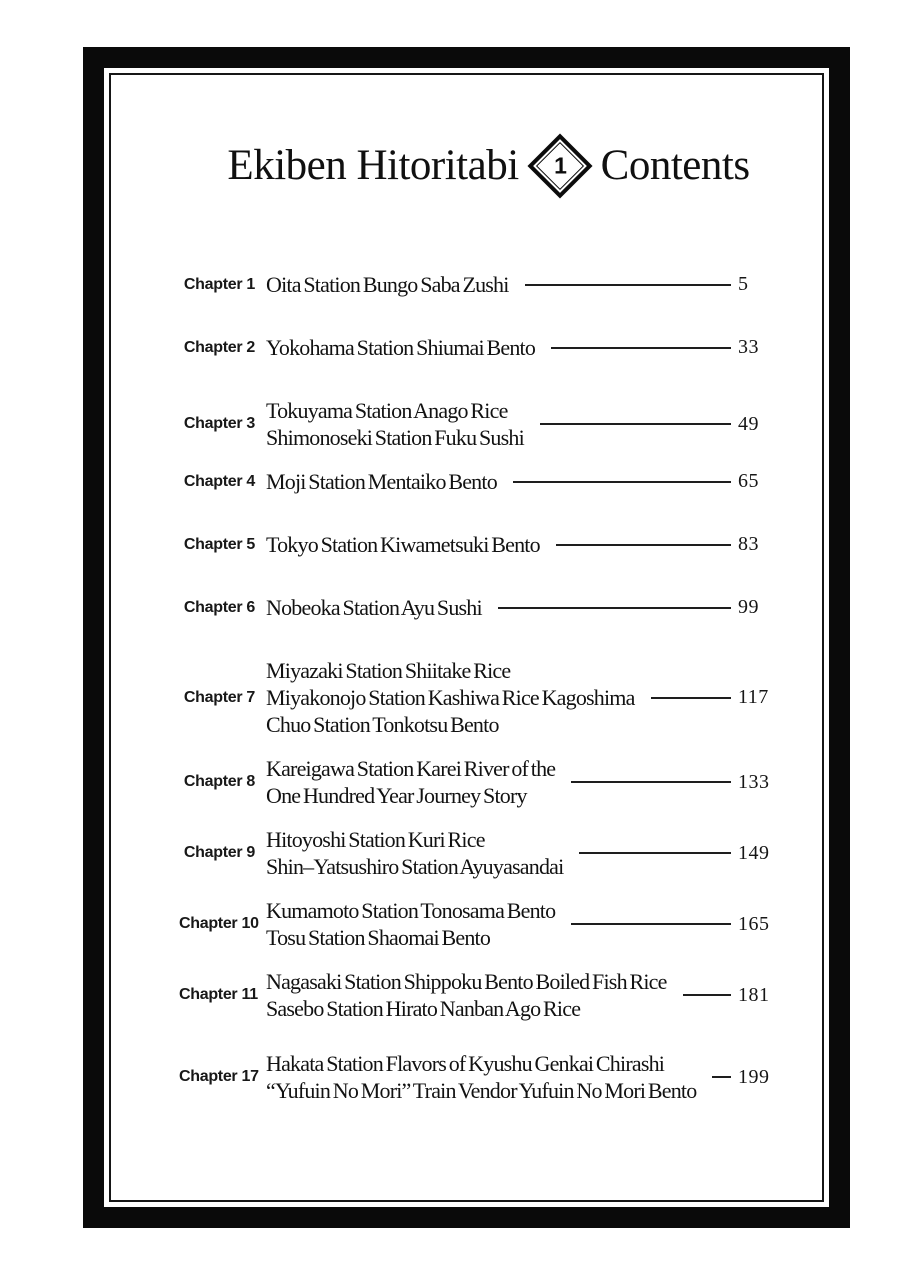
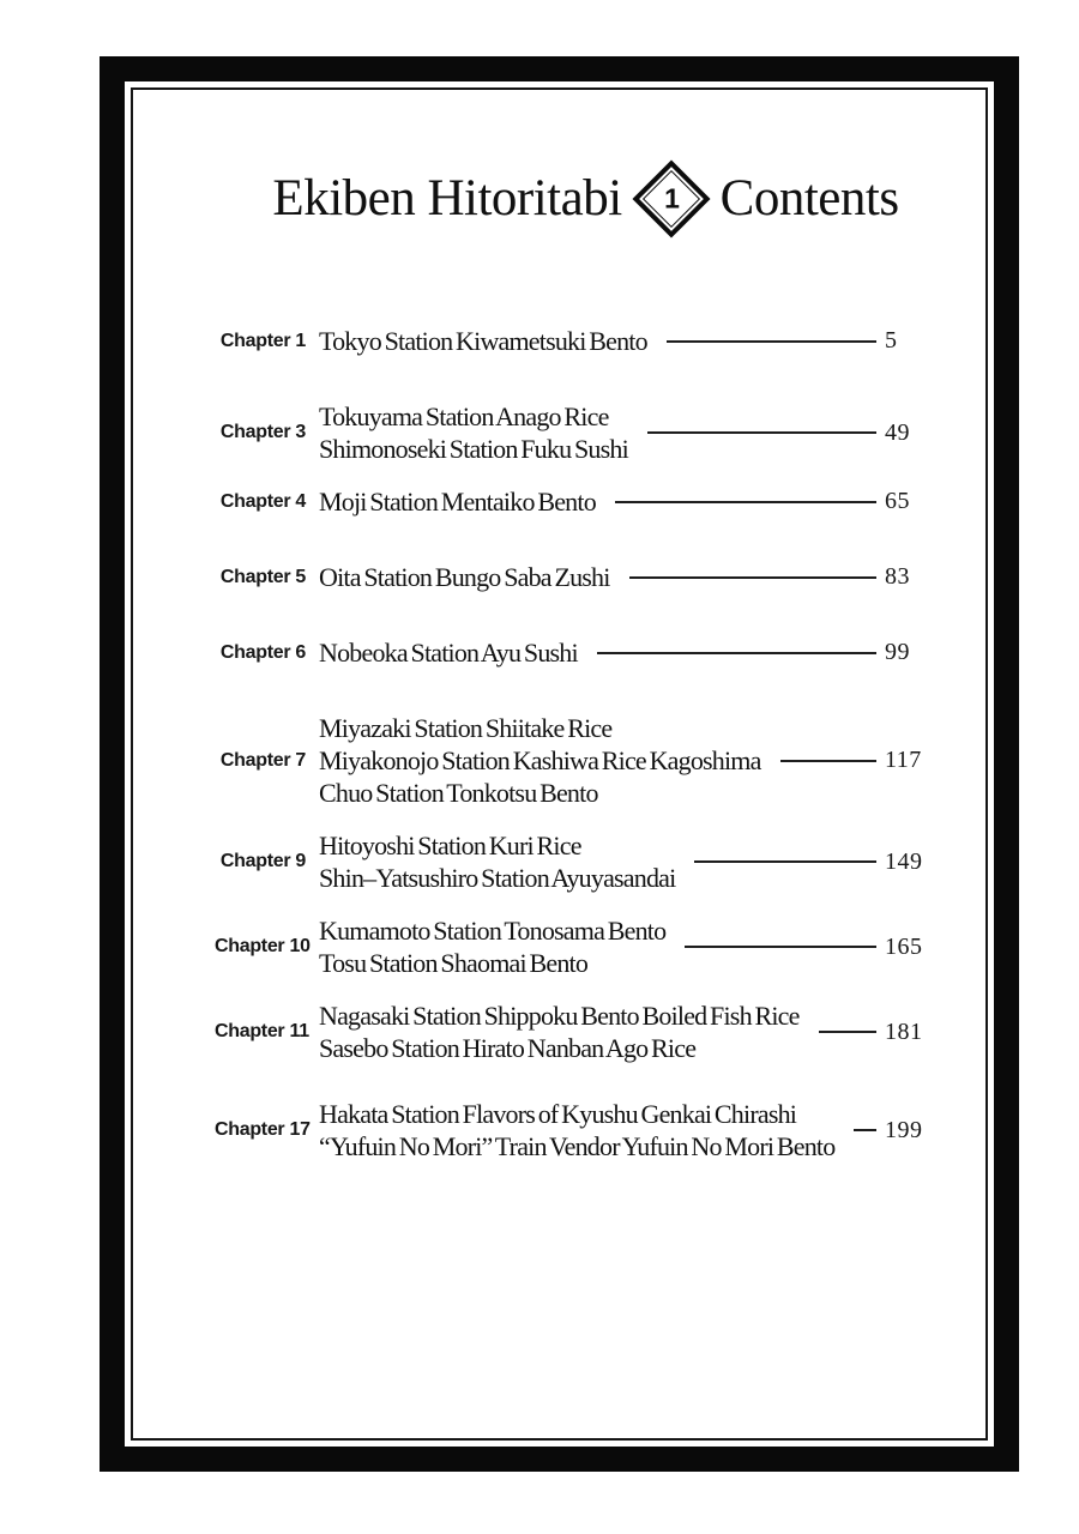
  Ekiben Hitoritabi
  Contents
  Chapter 1
- Oita Station Bungo Saba Zushi
+ Tokyo Station Kiwametsuki Bento
  5
- Chapter 2
- Yokohama Station Shiumai Bento
- 33
  Chapter 3
  Tokuyama Station Anago Rice
  Shimonoseki Station Fuku Sushi
  49
  Chapter 4
  Moji Station Mentaiko Bento
  65
  Chapter 5
- Tokyo Station Kiwametsuki Bento
+ Oita Station Bungo Saba Zushi
  83
  Chapter 6
  Nobeoka Station Ayu Sushi
  99
  Chapter 7
  Miyazaki Station Shiitake Rice
  Miyakonojo Station Kashiwa Rice Kagoshima
  Chuo Station Tonkotsu Bento
  117
- Chapter 8
- Kareigawa Station Karei River of the
- One Hundred Year Journey Story
- 133
  Chapter 9
  Hitoyoshi Station Kuri Rice
  Shin–Yatsushiro Station Ayuyasandai
  149
  Chapter 10
  Kumamoto Station Tonosama Bento
  Tosu Station Shaomai Bento
  165
  Chapter 11
  Nagasaki Station Shippoku Bento Boiled Fish Rice
  Sasebo Station Hirato Nanban Ago Rice
  181
  Chapter 17
  Hakata Station Flavors of Kyushu Genkai Chirashi
  “Yufuin No Mori” Train Vendor Yufuin No Mori Bento
  199
